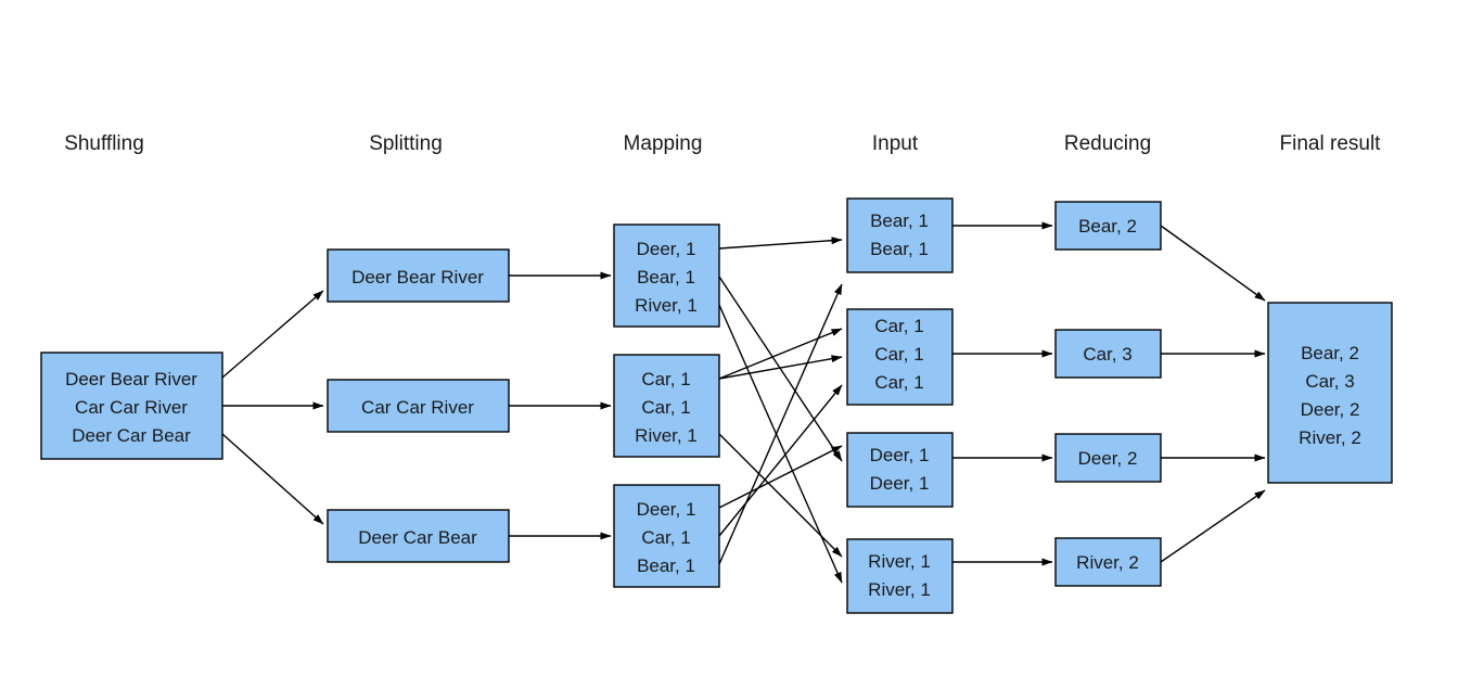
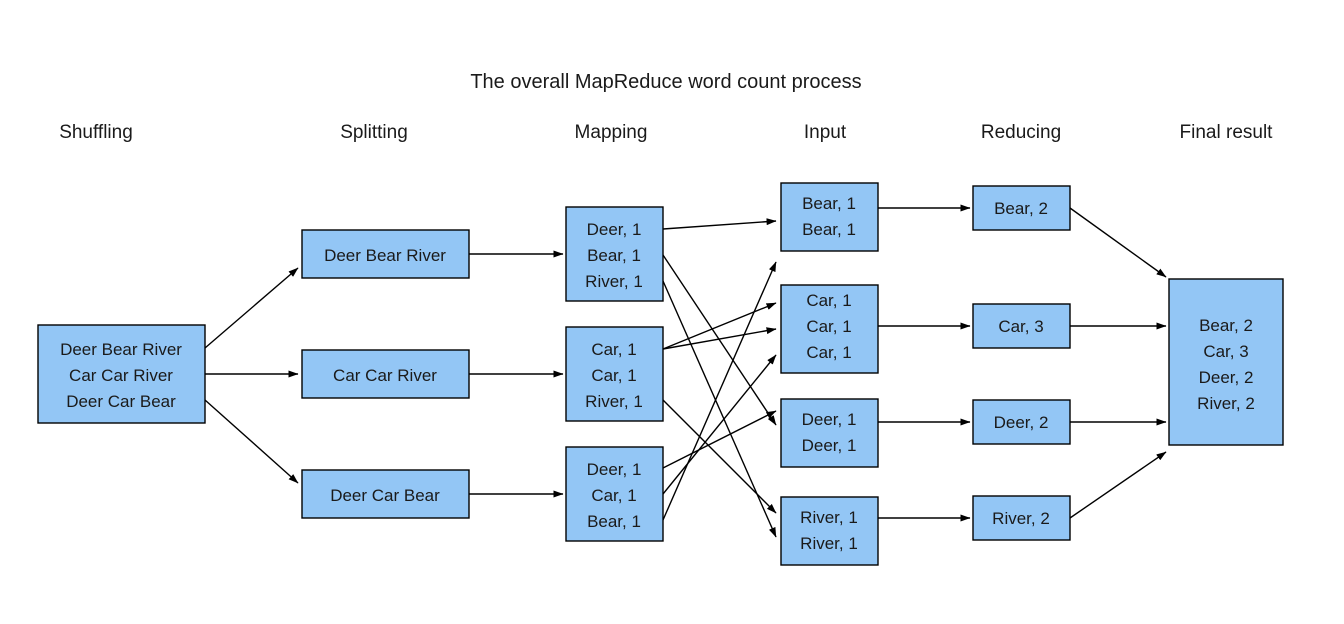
+ The overall MapReduce word count process
  Shuffling
  Splitting
  Mapping
  Input
  Reducing
  Final result
  Deer Bear River
  Car Car River
  Deer Car Bear
  Deer Bear River
  Car Car River
  Deer Car Bear
  Deer, 1
  Bear, 1
  River, 1
  Car, 1
  Car, 1
  River, 1
  Deer, 1
  Car, 1
  Bear, 1
  Bear, 1
  Bear, 1
  Car, 1
  Car, 1
  Car, 1
  Deer, 1
  Deer, 1
  River, 1
  River, 1
  Bear, 2
  Car, 3
  Deer, 2
  River, 2
  Bear, 2
  Car, 3
  Deer, 2
  River, 2
